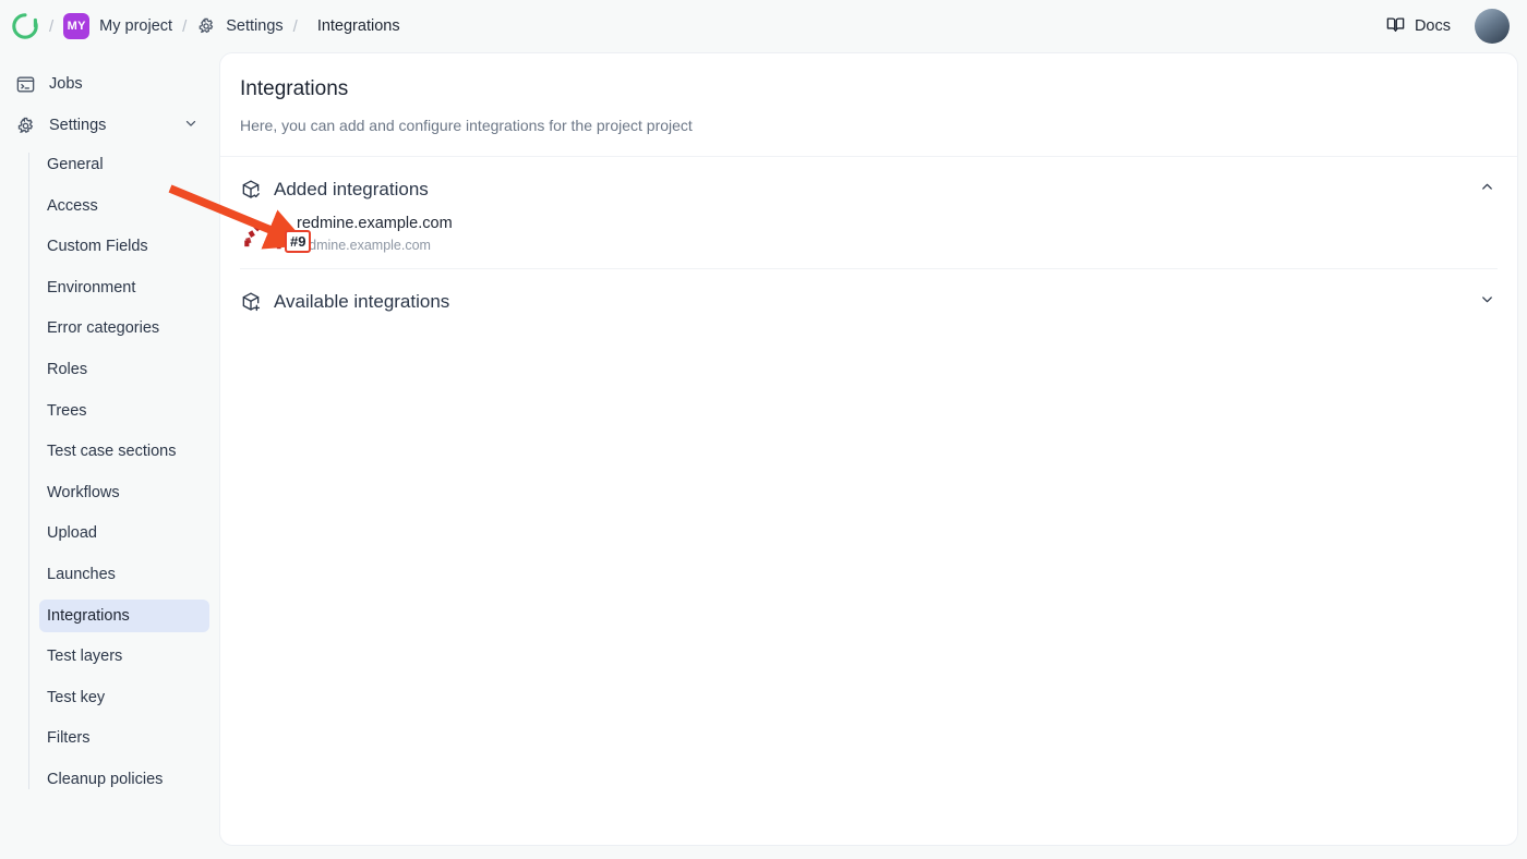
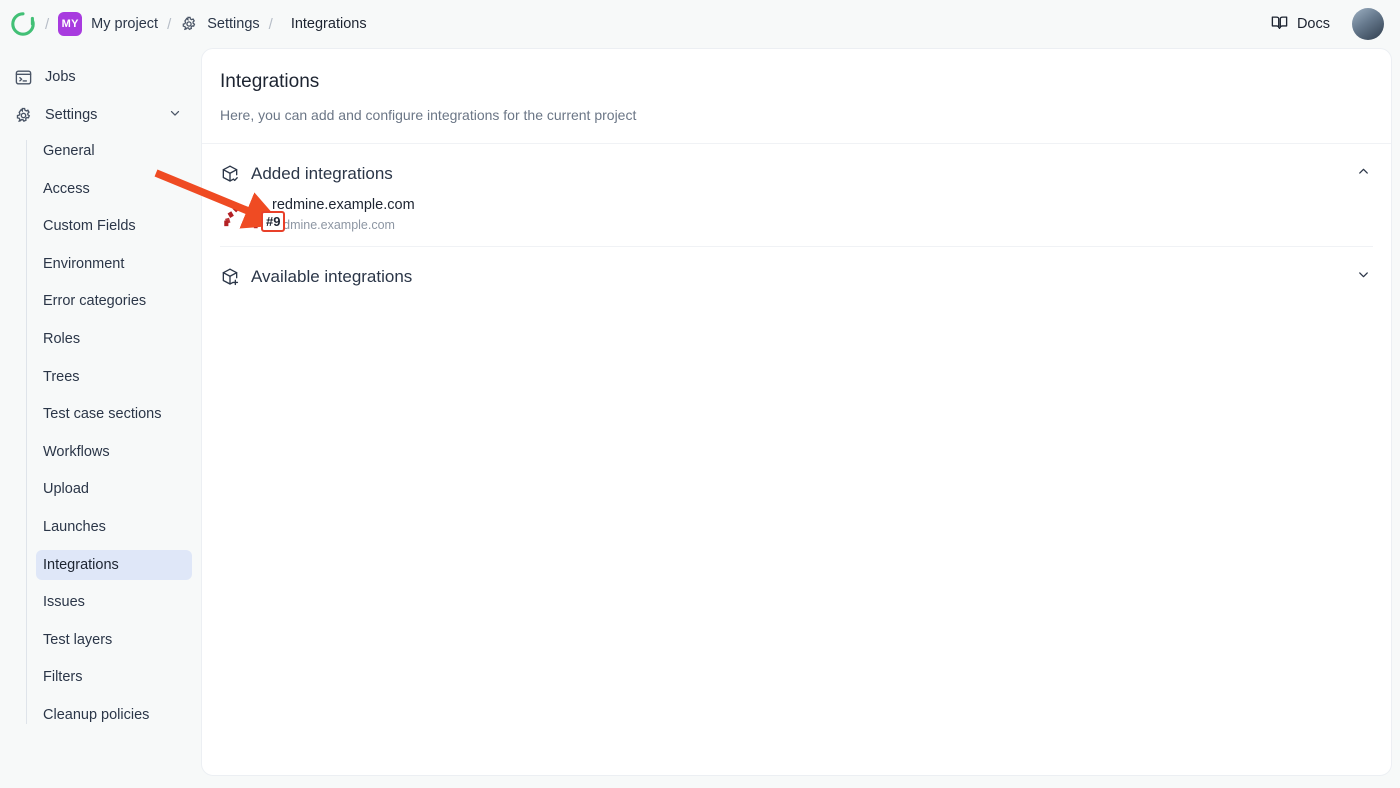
  /
  MY
  My project
  /
  Settings
  /
  Integrations
  Docs
  Jobs
  Settings
  General
  Access
  Custom Fields
  Environment
  Error categories
  Roles
  Trees
  Test case sections
  Workflows
  Upload
  Launches
  Integrations
+ Issues
  Test layers
- Test key
  Filters
  Cleanup policies
  Integrations
- Here, you can add and configure integrations for the project project
+ Here, you can add and configure integrations for the current project
  Added integrations
  redmine.example.com
  dmine.example.com
  Available integrations
  #9
